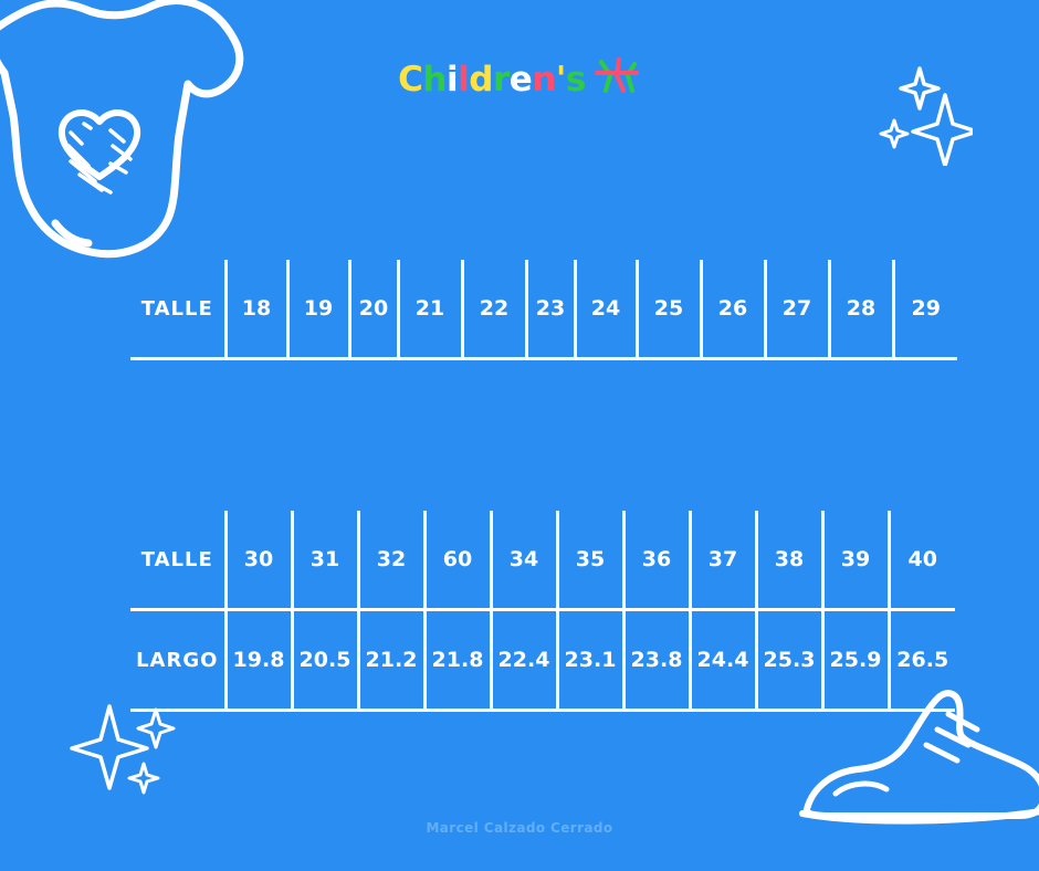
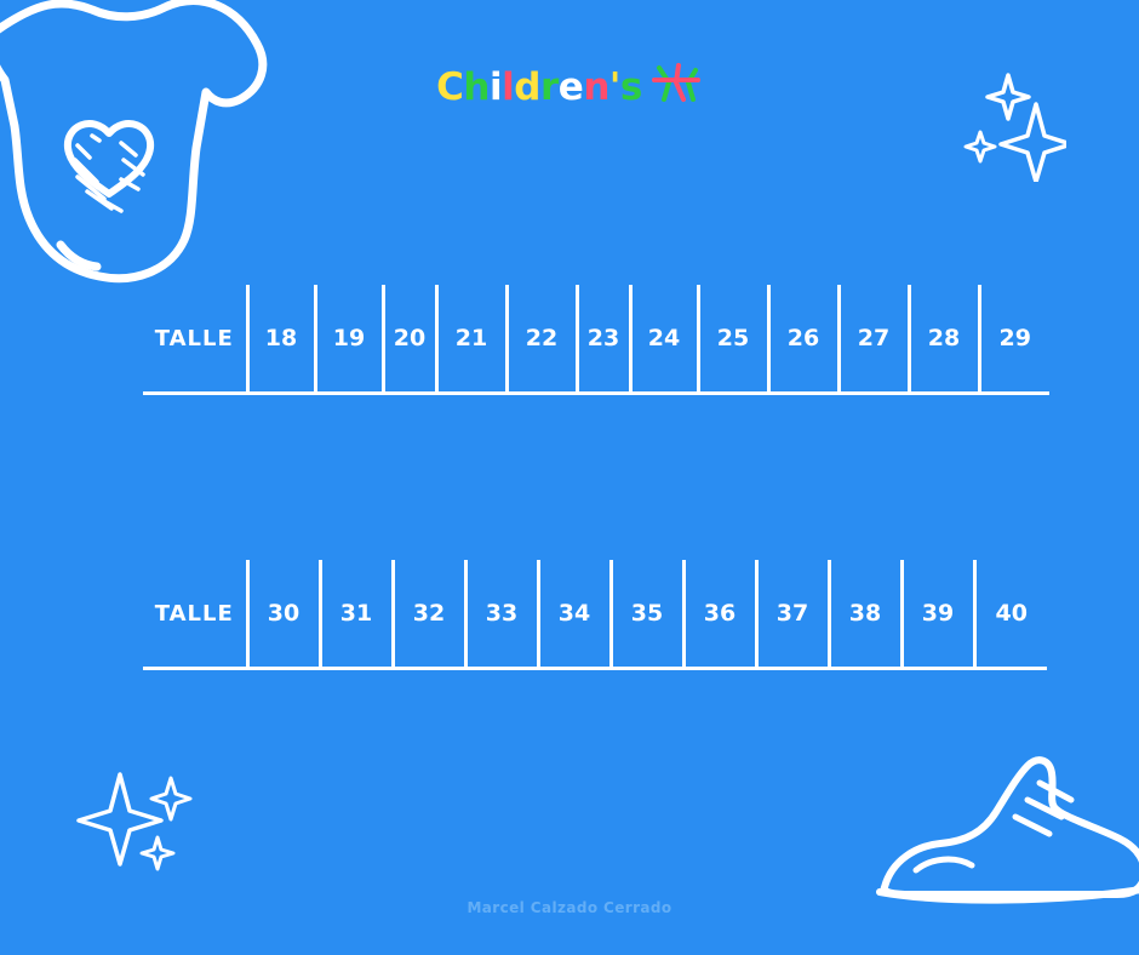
  Children's
  TALLE	18	19	20	21	22	23	24	25	26	27	28	29
- TALLE	30	31	32	60	34	35	36	37	38	39	40
+ TALLE	30	31	32	33	34	35	36	37	38	39	40
- LARGO	19.8	20.5	21.2	21.8	22.4	23.1	23.8	24.4	25.3	25.9	26.5
  Marcel Calzado Cerrado
